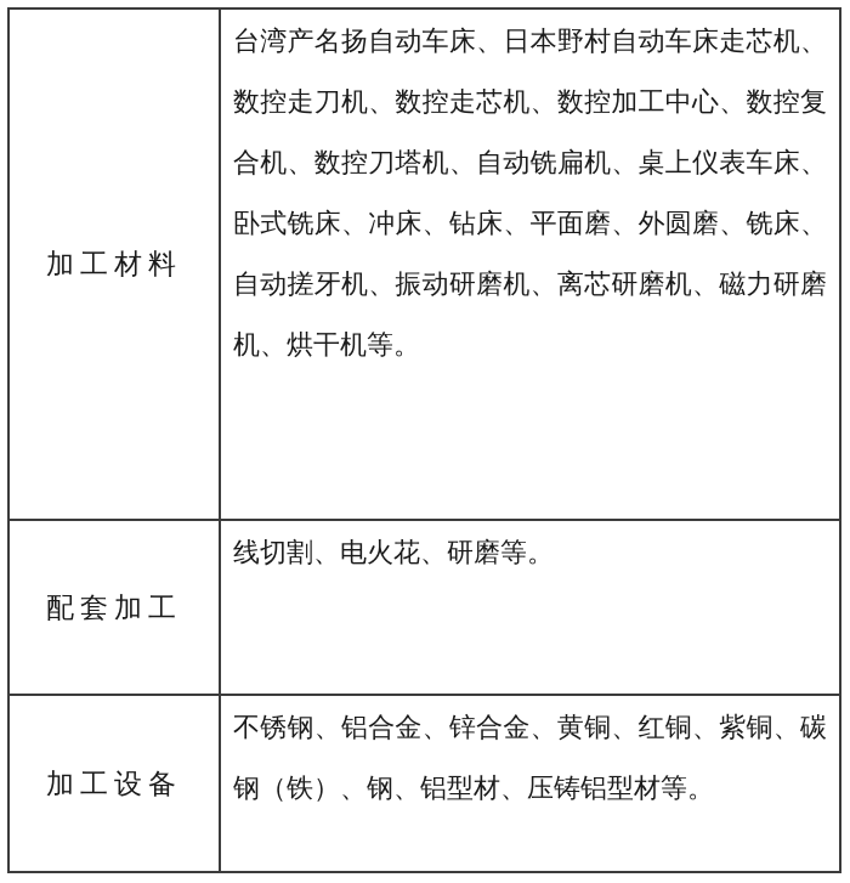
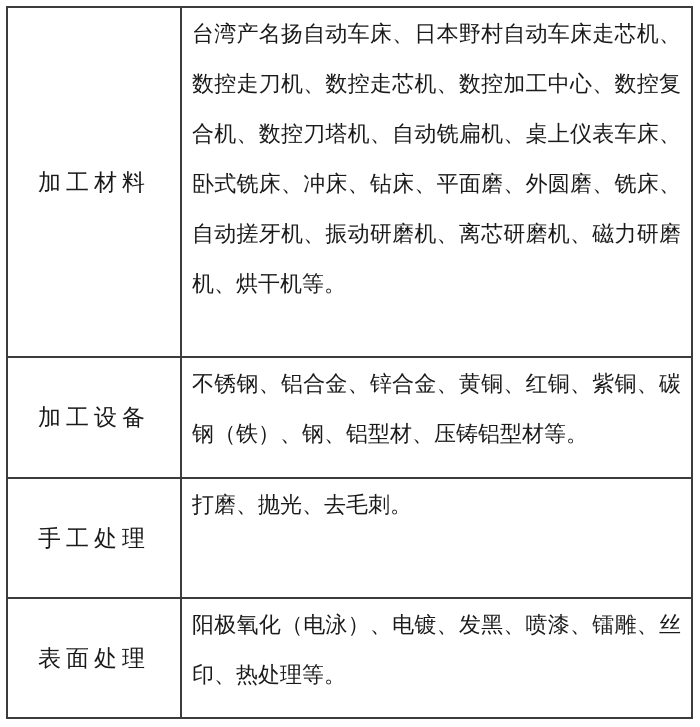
  加工材料	台湾产名扬自动车床、日本野村自动车床走芯机、数控走刀机、数控走芯机、数控加工中心、数控复合机、数控刀塔机、自动铣扁机、桌上仪表车床、卧式铣床、冲床、钻床、平面磨、外圆磨、铣床、自动搓牙机、振动研磨机、离芯研磨机、磁力研磨机、烘干机等。
- 配套加工	线切割、电火花、研磨等。
  加工设备	不锈钢、铝合金、锌合金、黄铜、红铜、紫铜、碳钢（铁）、钢、铝型材、压铸铝型材等。
+ 手工处理	打磨、抛光、去毛刺。
+ 表面处理	阳极氧化（电泳）、电镀、发黑、喷漆、镭雕、丝印、热处理等。
